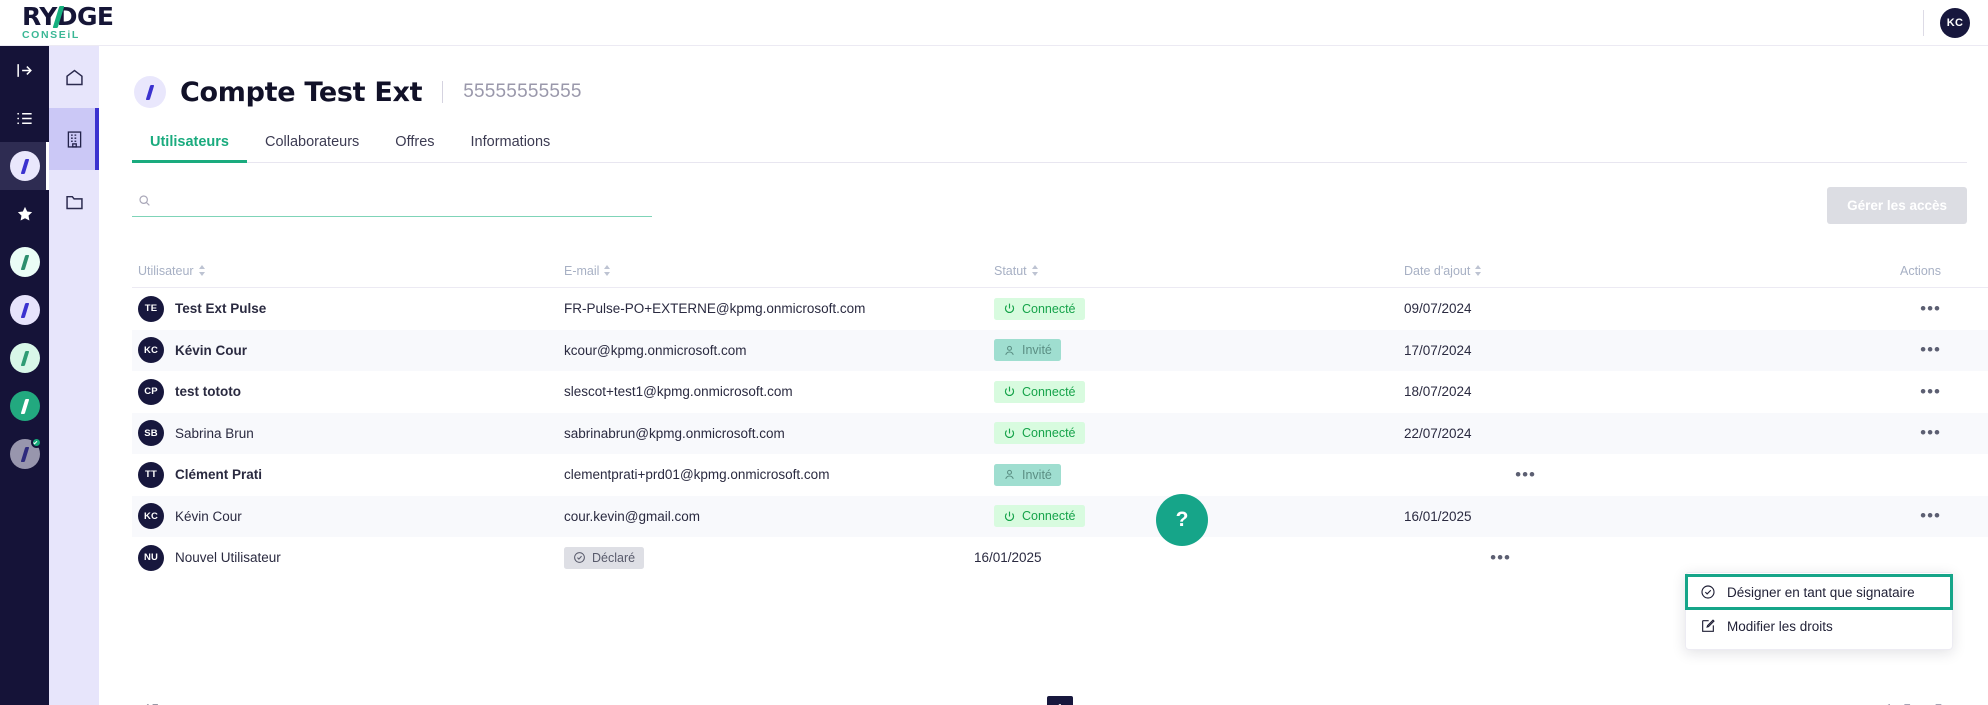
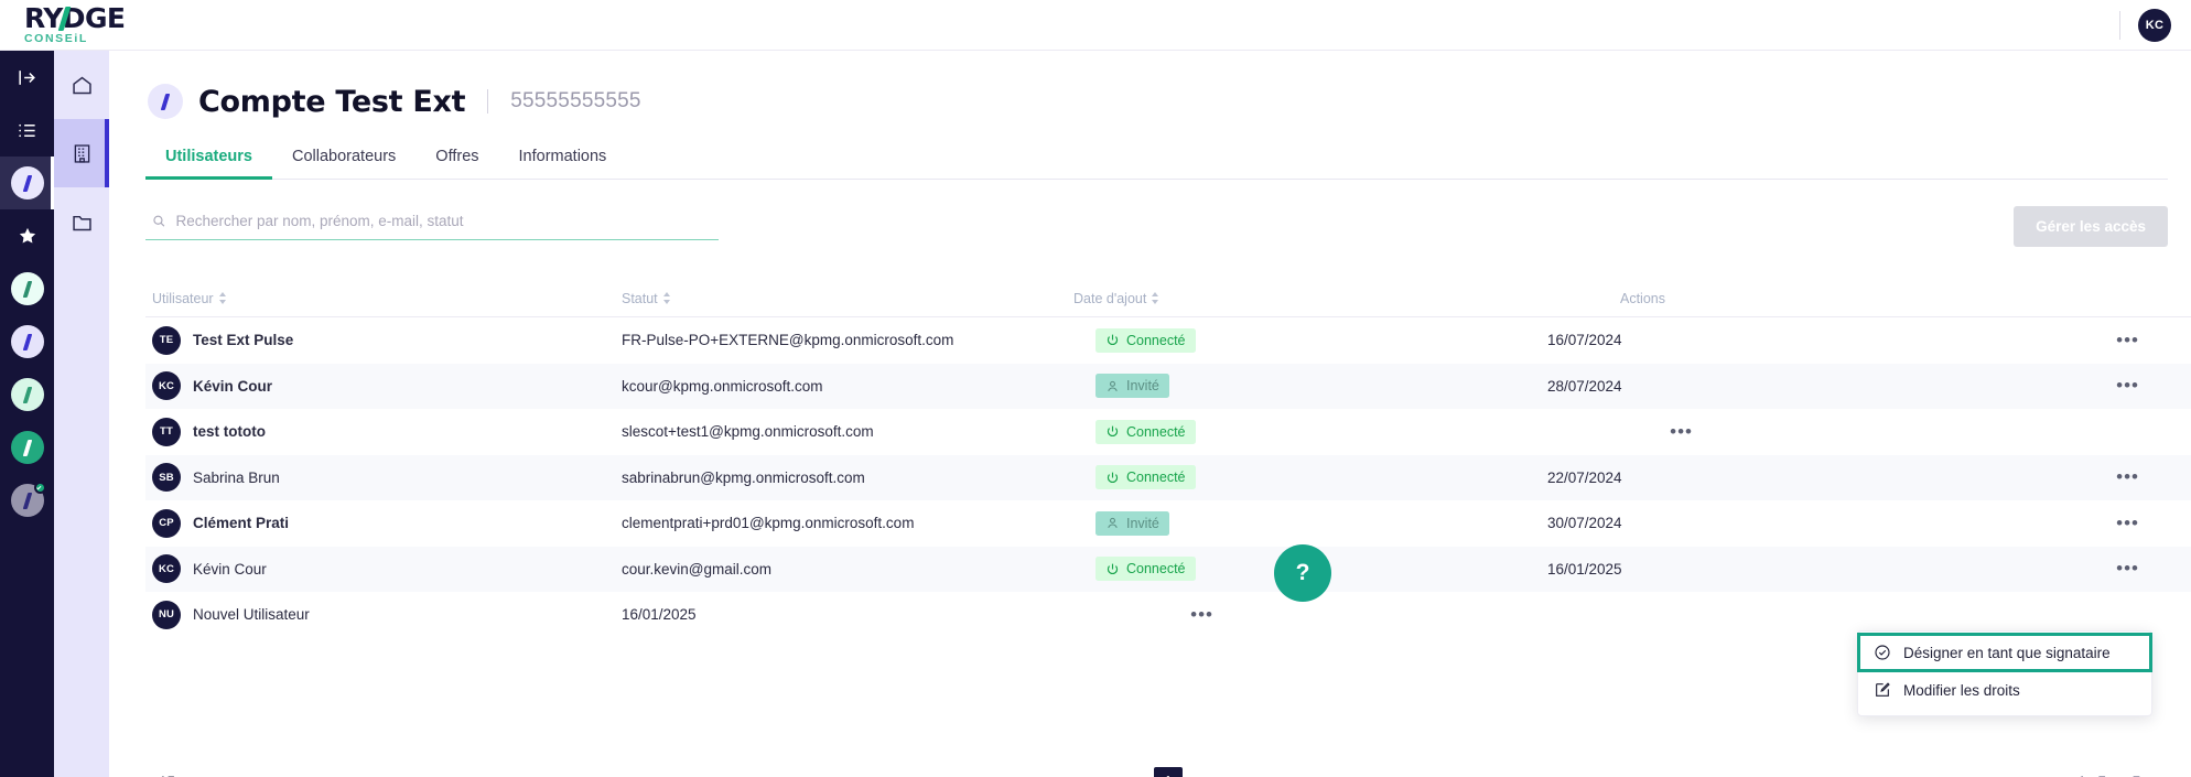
  RYDGE
  CONSEiL
  KC
  Compte Test Ext
  55555555555
  Utilisateurs
  Collaborateurs
  Offres
  Informations
+ Rechercher par nom, prénom, e-mail, statut
  Gérer les accès
  Utilisateur
- E-mail
  Statut
  Date d'ajout
  Actions
  TE
  Test Ext Pulse
  FR-Pulse-PO+EXTERNE@kpmg.onmicrosoft.com
  Connecté
- 09/07/2024
+ 16/07/2024
  •••
  KC
  Kévin Cour
  kcour@kpmg.onmicrosoft.com
  Invité
- 17/07/2024
+ 28/07/2024
  •••
- CP
+ TT
  test tototo
  slescot+test1@kpmg.onmicrosoft.com
  Connecté
- 18/07/2024
  •••
  SB
  Sabrina Brun
  sabrinabrun@kpmg.onmicrosoft.com
  Connecté
  22/07/2024
  •••
- TT
+ CP
  Clément Prati
  clementprati+prd01@kpmg.onmicrosoft.com
  Invité
+ 30/07/2024
  •••
  KC
  Kévin Cour
  cour.kevin@gmail.com
  Connecté
  16/01/2025
  •••
  NU
  Nouvel Utilisateur
- Déclaré
  16/01/2025
  •••
  ?
  Désigner en tant que signataire
  Modifier les droits
